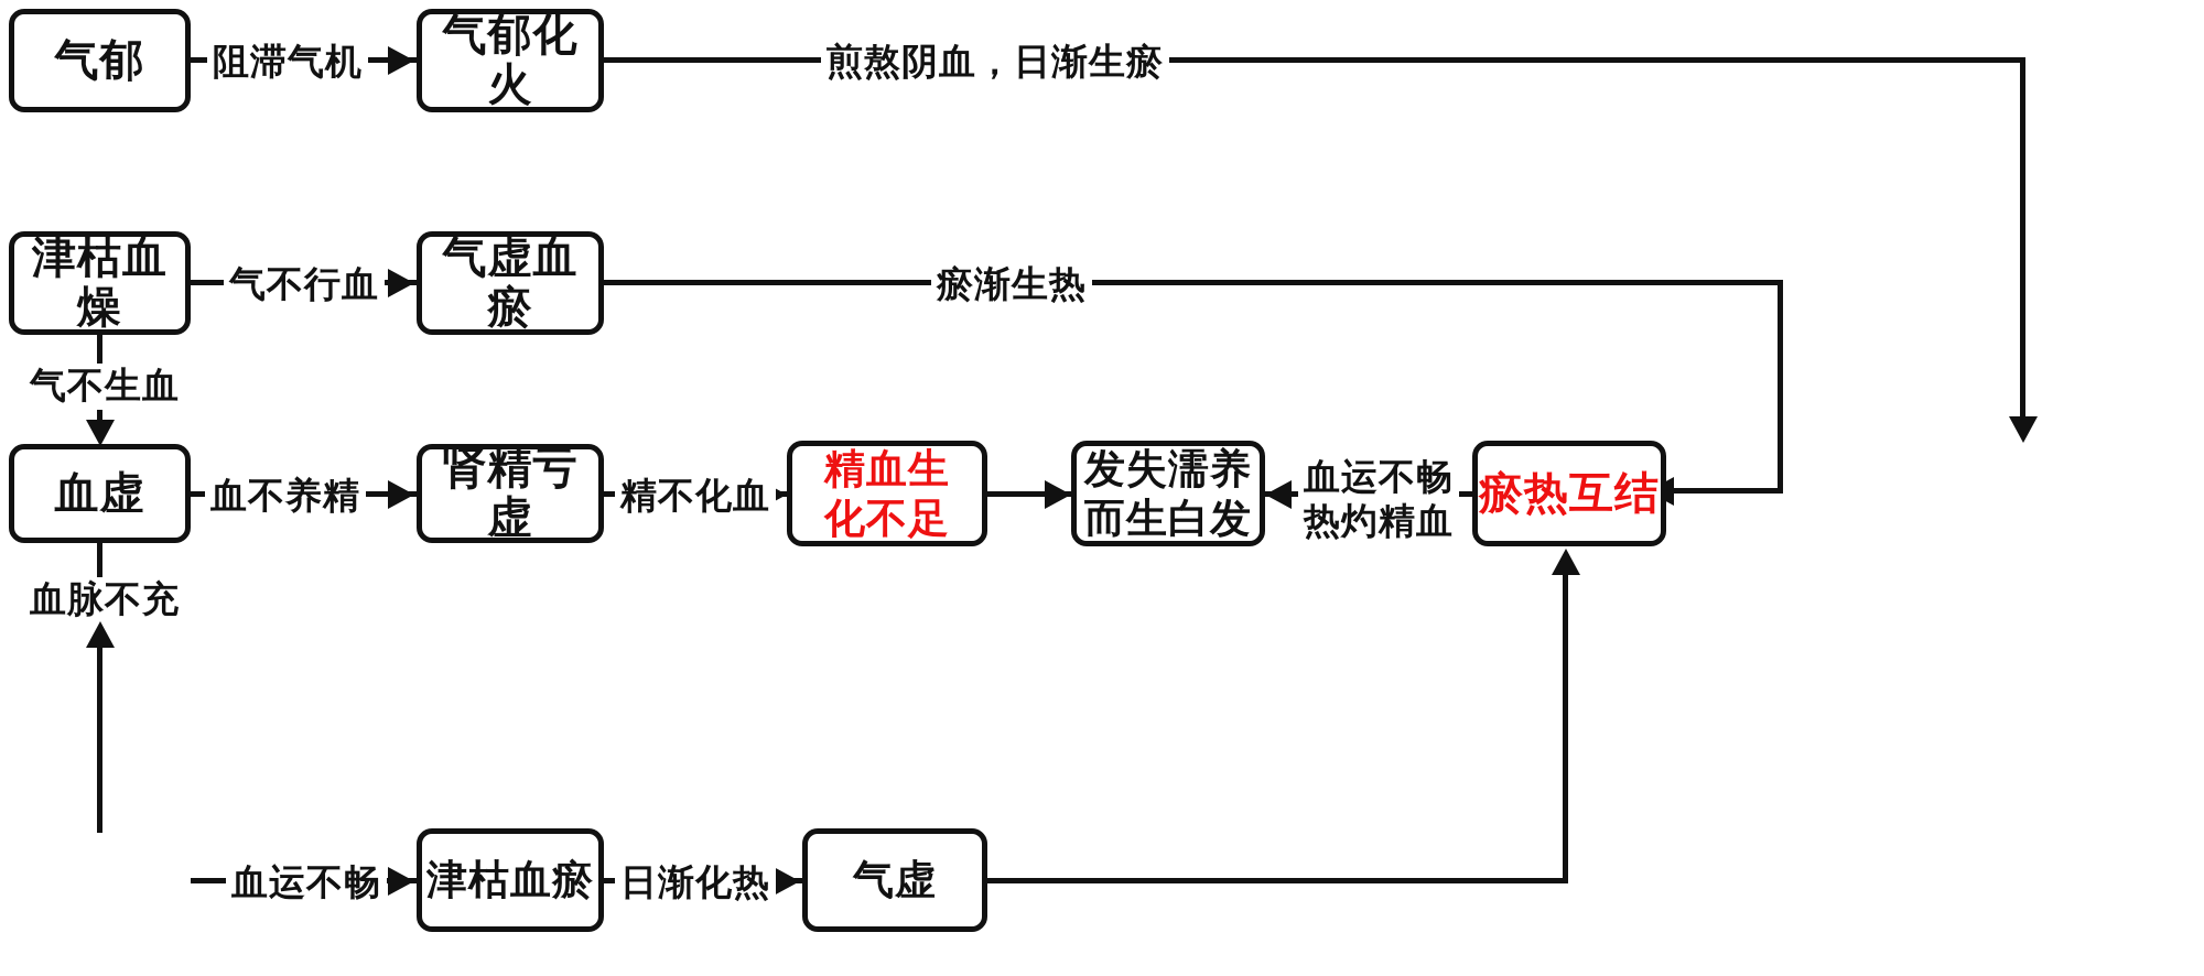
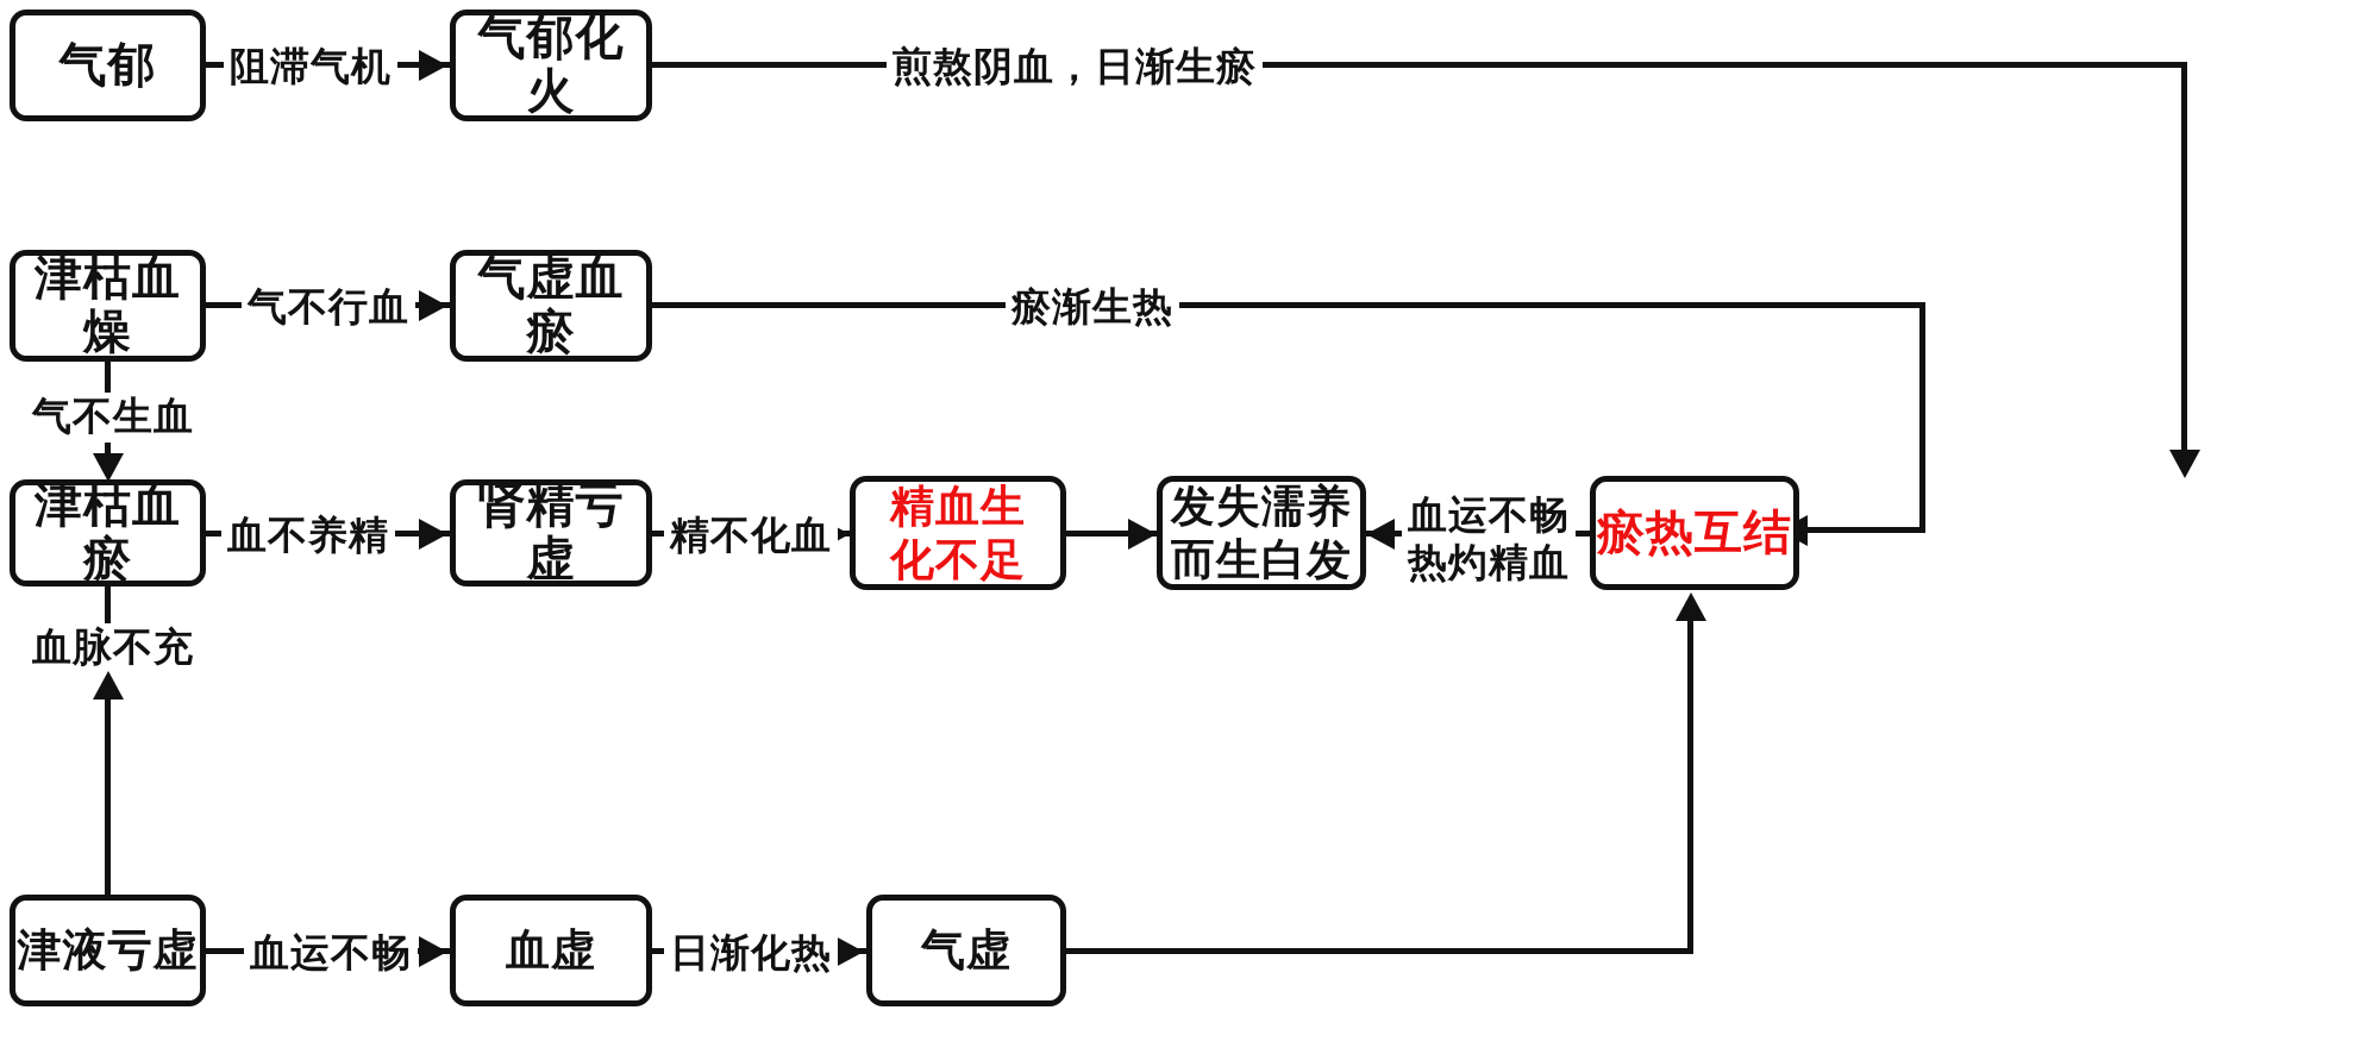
  气郁
  阻滞气机
  气郁化火
  煎熬阴血，日渐生瘀
  津枯血燥
  气不行血
  气虚血瘀
  瘀渐生热
  气不生血
- 血虚
+ 津枯血瘀
  血不养精
  肾精亏虚
  精不化血
  精血生
  化不足
  发失濡养
  而生白发
  血运不畅
  热灼精血
  瘀热互结
  血脉不充
+ 津液亏虚
  血运不畅
- 津枯血瘀
+ 血虚
  日渐化热
  气虚
